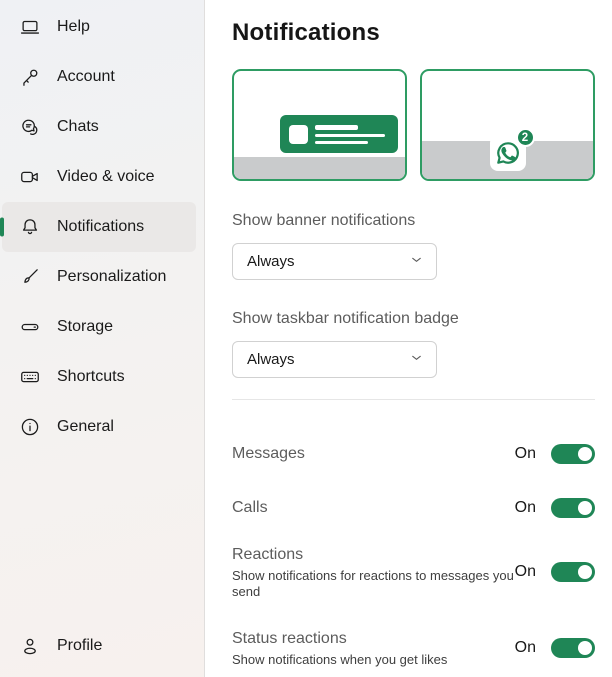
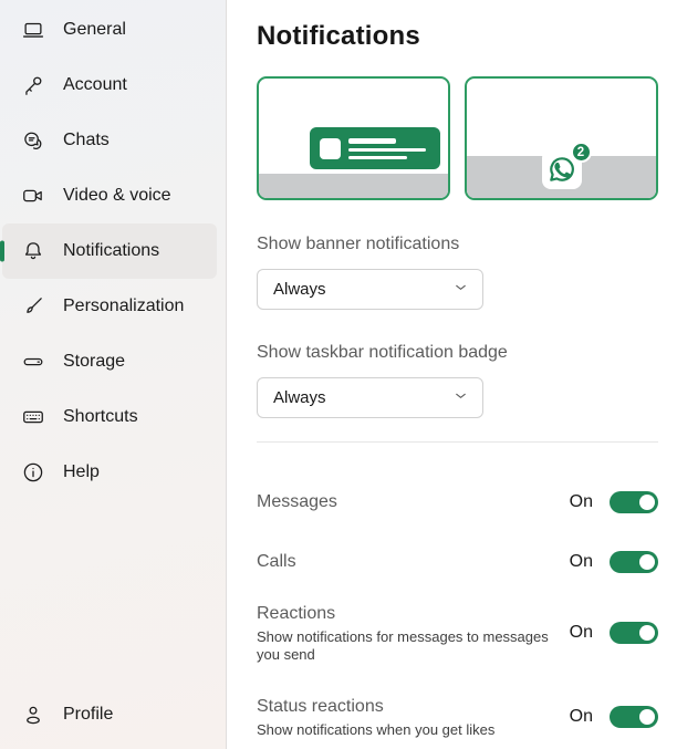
- Help
+ General
  Account
  Chats
  Video & voice
  Notifications
  Personalization
  Storage
  Shortcuts
- General
+ Help
  Profile
  Notifications
  2
  Show banner notifications
  Always
  Show taskbar notification badge
  Always
  Messages
  On
  Calls
  On
  Reactions
- Show notifications for reactions to messages you send
+ Show notifications for messages to messages you send
  On
  Status reactions
  Show notifications when you get likes
  On
